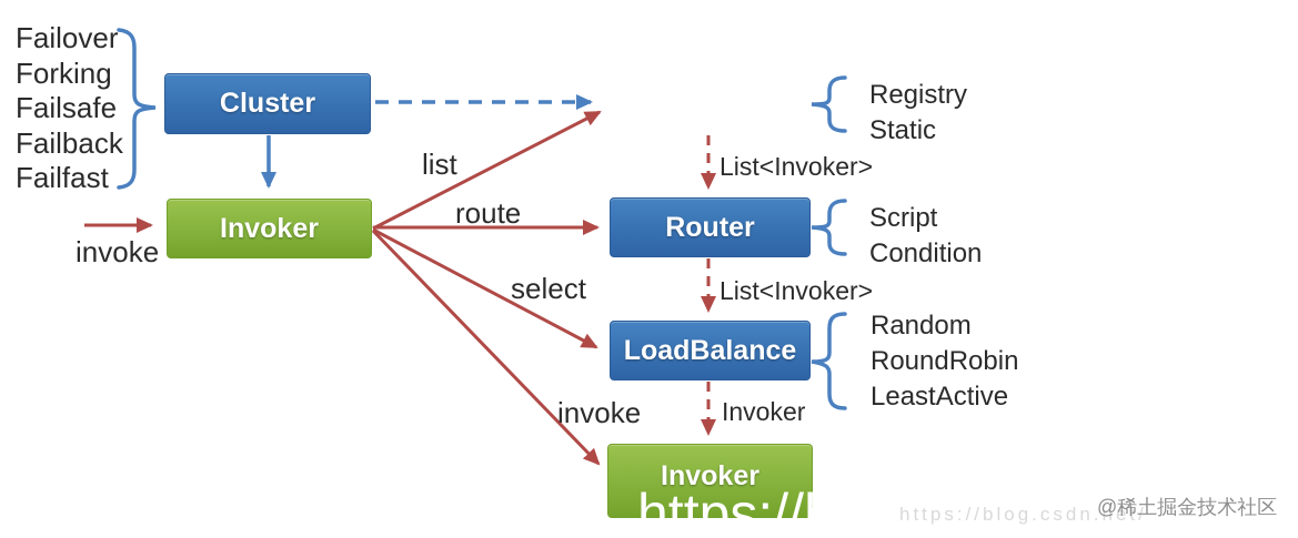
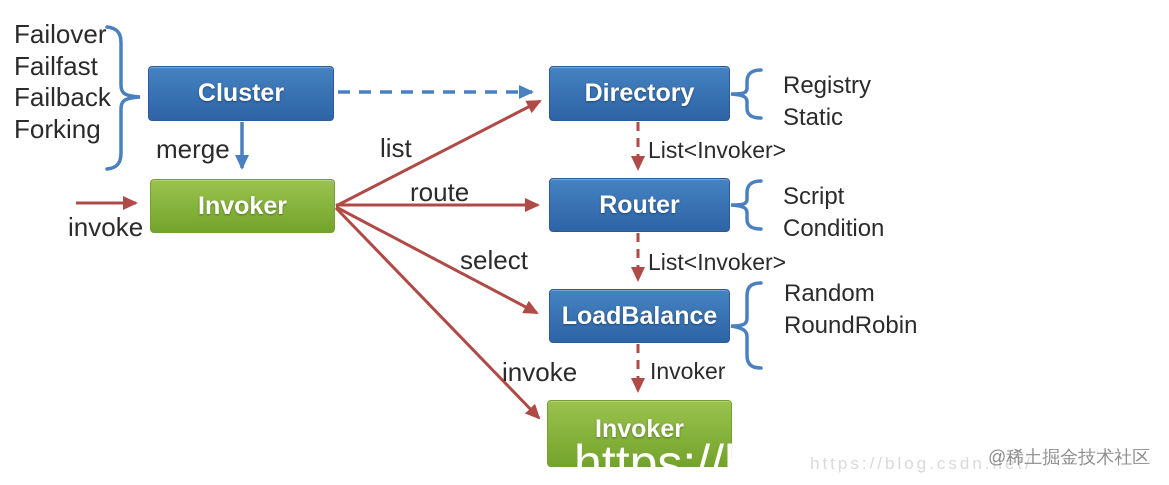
  Failover
- Forking
+ Failfast
- Failsafe
  Failback
- Failfast
+ Forking
  Cluster
  Invoker
+ Directory
  Router
  LoadBalance
  Invoker
+ merge
  invoke
  list
  route
  select
  invoke
  List<Invoker>
  List<Invoker>
  Invoker
  Registry
  Static
  Script
  Condition
  Random
  RoundRobin
- LeastActive
  https://blog.csdn.net/
  https://bl
  @稀土掘金技术社区
